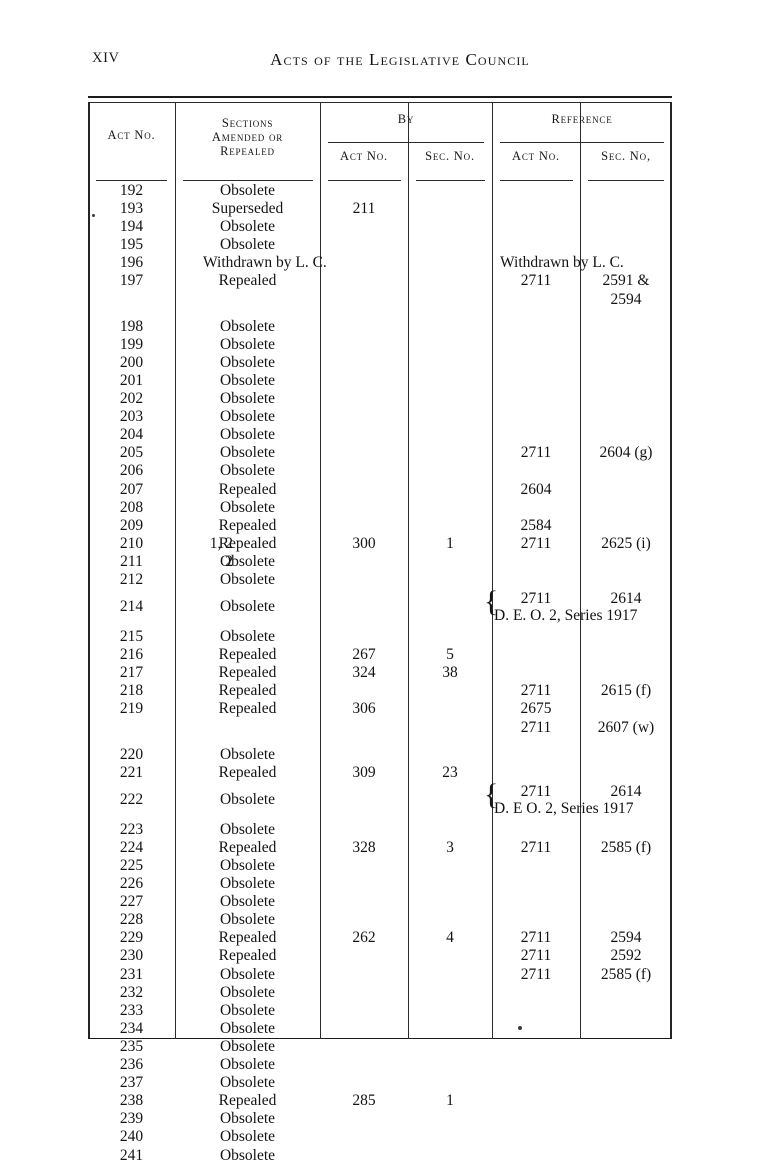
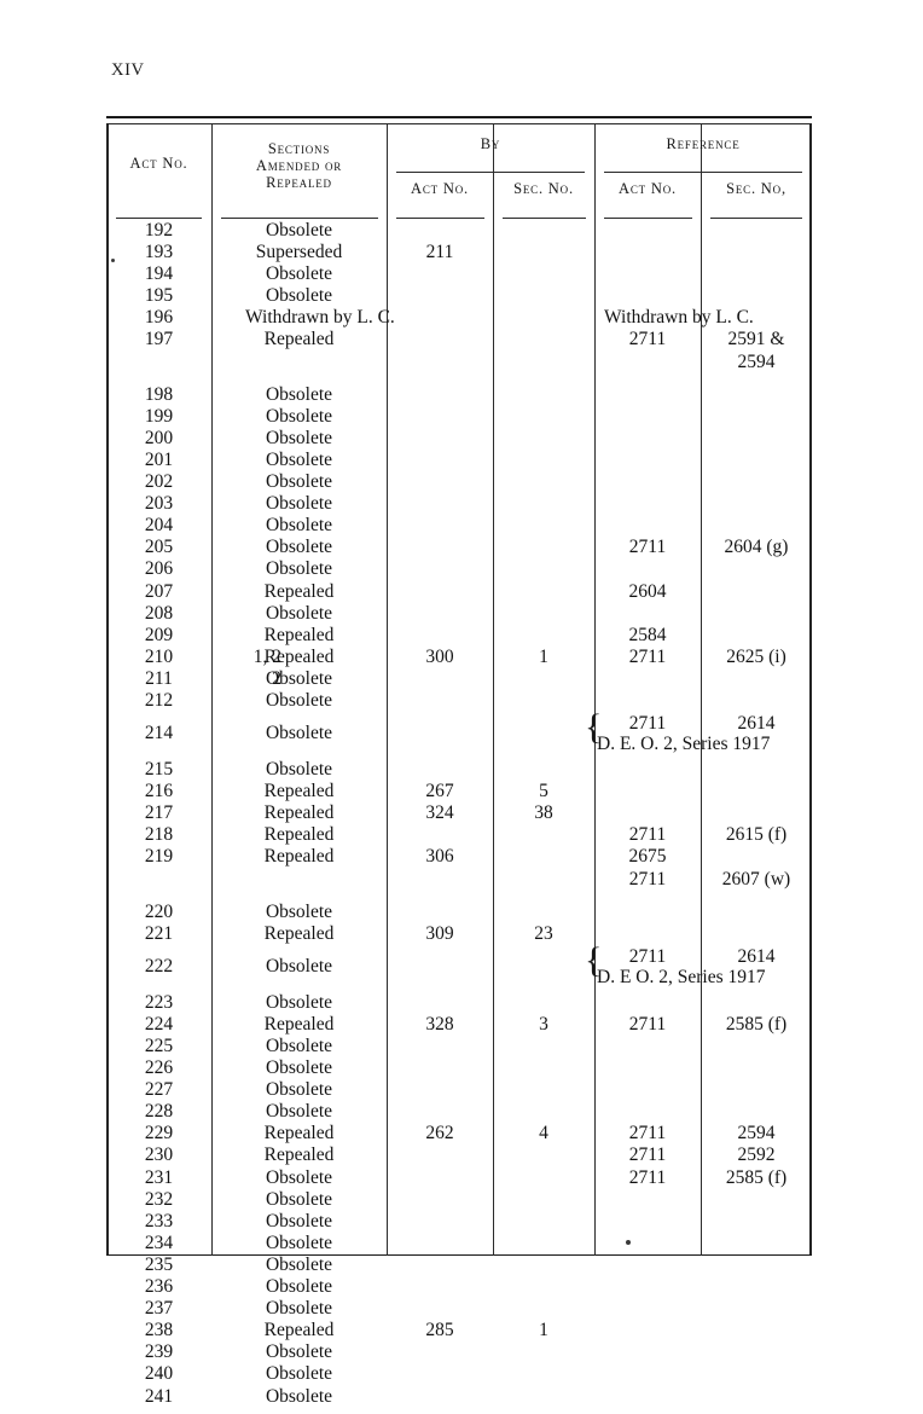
  XIV
- Acts of the Legislative Council
  Act No.
  Sections
  Amended or
  Repealed
  By
  Reference
  Act No.
  Sec. No.
  Act No.
  Sec. No,
  192
  Obsolete
  193
  Superseded
  211
  194
  Obsolete
  195
  Obsolete
  196
  Withdrawn by L. C.
  Withdrawn by L. C.
  197
  Repealed
  2711
  2591 &
  2594
  198
  Obsolete
  199
  Obsolete
  200
  Obsolete
  201
  Obsolete
  202
  Obsolete
  203
  Obsolete
  204
  Obsolete
  205
  Obsolete
  2711
  2604 (g)
  206
  Obsolete
  207
  Repealed
  2604
  208
  Obsolete
  209
  Repealed
  2584
  210
  1, 2
  Repealed
  300
  1
  2711
  2625 (i)
  211
  2
  Obsolete
  212
  Obsolete
  214
  Obsolete
  {
  2711
  2614
  D. E. O. 2, Series 1917
  215
  Obsolete
  216
  Repealed
  267
  5
  217
  Repealed
  324
  38
  218
  Repealed
  2711
  2615 (f)
  219
  Repealed
  306
  2675
  2711
  2607 (w)
  220
  Obsolete
  221
  Repealed
  309
  23
  222
  Obsolete
  {
  2711
  2614
  D. E O. 2, Series 1917
  223
  Obsolete
  224
  Repealed
  328
  3
  2711
  2585 (f)
  225
  Obsolete
  226
  Obsolete
  227
  Obsolete
  228
  Obsolete
  229
  Repealed
  262
  4
  2711
  2594
  230
  Repealed
  2711
  2592
  231
  Obsolete
  2711
  2585 (f)
  232
  Obsolete
  233
  Obsolete
  234
  Obsolete
  235
  Obsolete
  236
  Obsolete
  237
  Obsolete
  238
  Repealed
  285
  1
  239
  Obsolete
  240
  Obsolete
  241
  Obsolete
